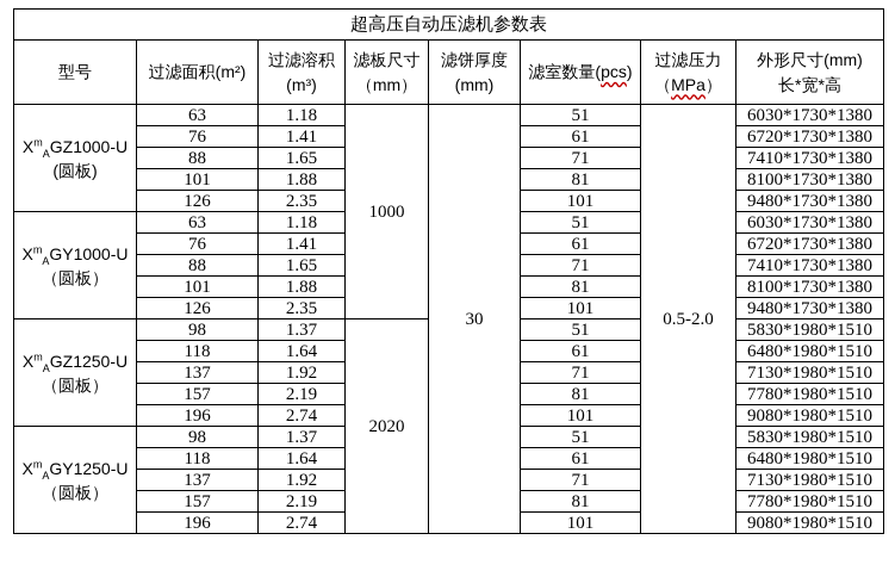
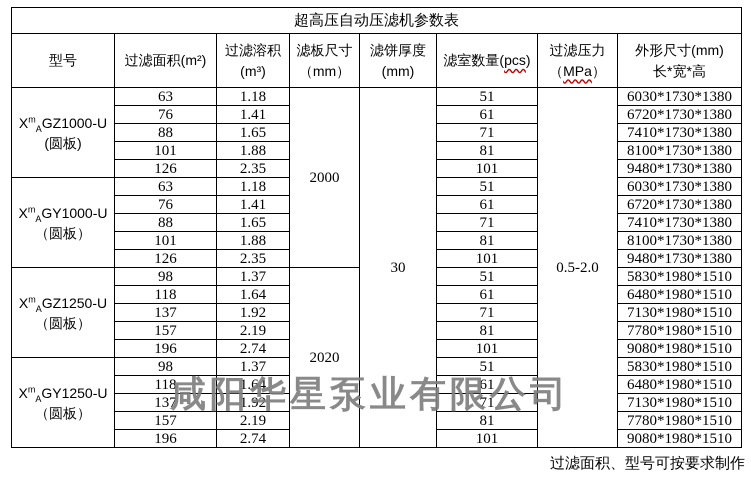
  超高压自动压滤机参数表
  型号	过滤面积(m²)	过滤溶积 (m³)	滤板尺寸 （mm）	滤饼厚度 (mm)	滤室数量(pcs)	过滤压力 （MPa）	外形尺寸(mm) 长*宽*高
- XmAGZ1000-U (圆板)	63	1.18	1000	30	51	0.5-2.0	6030*1730*1380
+ XmAGZ1000-U (圆板)	63	1.18	2000	30	51	0.5-2.0	6030*1730*1380
  76	1.41	61	6720*1730*1380
  88	1.65	71	7410*1730*1380
  101	1.88	81	8100*1730*1380
  126	2.35	101	9480*1730*1380
  XmAGY1000-U （圆板）	63	1.18	51	6030*1730*1380
  76	1.41	61	6720*1730*1380
  88	1.65	71	7410*1730*1380
  101	1.88	81	8100*1730*1380
  126	2.35	101	9480*1730*1380
  XmAGZ1250-U （圆板）	98	1.37	2020	51	5830*1980*1510
  118	1.64	61	6480*1980*1510
  137	1.92	71	7130*1980*1510
  157	2.19	81	7780*1980*1510
  196	2.74	101	9080*1980*1510
  XmAGY1250-U （圆板）	98	1.37	51	5830*1980*1510
  118	1.64	61	6480*1980*1510
  137	1.92	71	7130*1980*1510
  157	2.19	81	7780*1980*1510
  196	2.74	101	9080*1980*1510
+ 咸阳华星泵业有限公司
+ 过滤面积、型号可按要求制作
